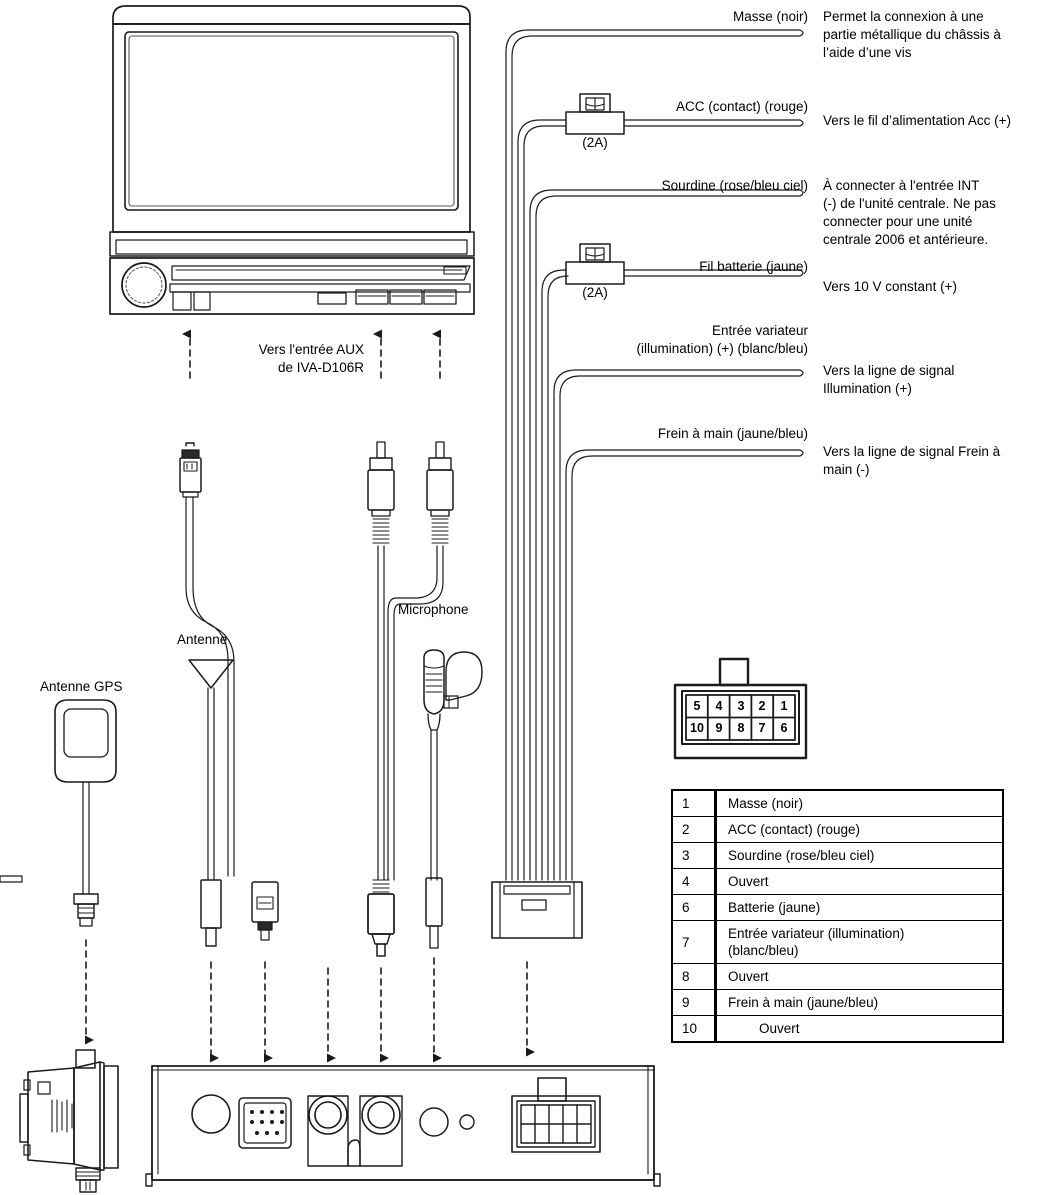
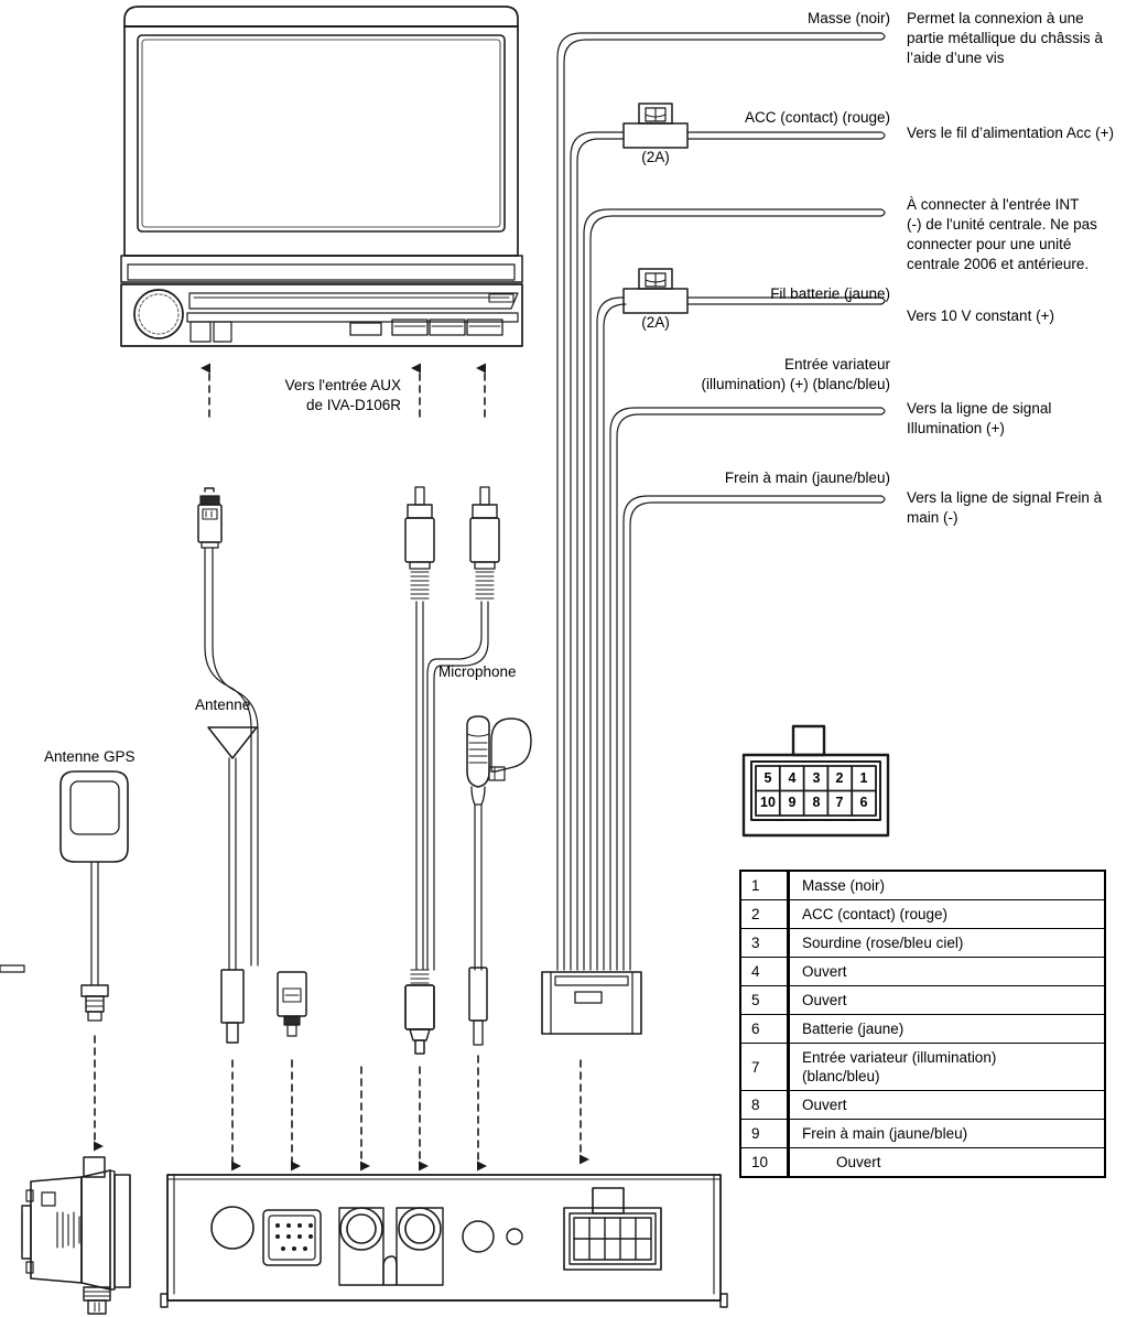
  Masse (noir)
  ACC (contact) (rouge)
- Sourdine (rose/bleu ciel)
  Fil batterie (jaune)
  Entrée variateur
  (illumination) (+) (blanc/bleu)
  Frein à main (jaune/bleu)
  Permet la connexion à une
  partie métallique du châssis à
  l’aide d’une vis
  Vers le fil d’alimentation Acc (+)
  À connecter à l'entrée INT
  (-) de l'unité centrale. Ne pas
  connecter pour une unité
  centrale 2006 et antérieure.
  Vers 10 V constant (+)
  Vers la ligne de signal
  Illumination (+)
  Vers la ligne de signal Frein à
  main (-)
  (2A)
  (2A)
  Vers l'entrée AUX
  de IVA-D106R
  Antenne
  Microphone
  Antenne GPS
  5
  4
  3
  2
  1
  10
  9
  8
  7
  6
  1	Masse (noir)
  2	ACC (contact) (rouge)
  3	Sourdine (rose/bleu ciel)
  4	Ouvert
+ 5	Ouvert
  6	Batterie (jaune)
  7	Entrée variateur (illumination) (blanc/bleu)
  8	Ouvert
  9	Frein à main (jaune/bleu)
  10	Ouvert
